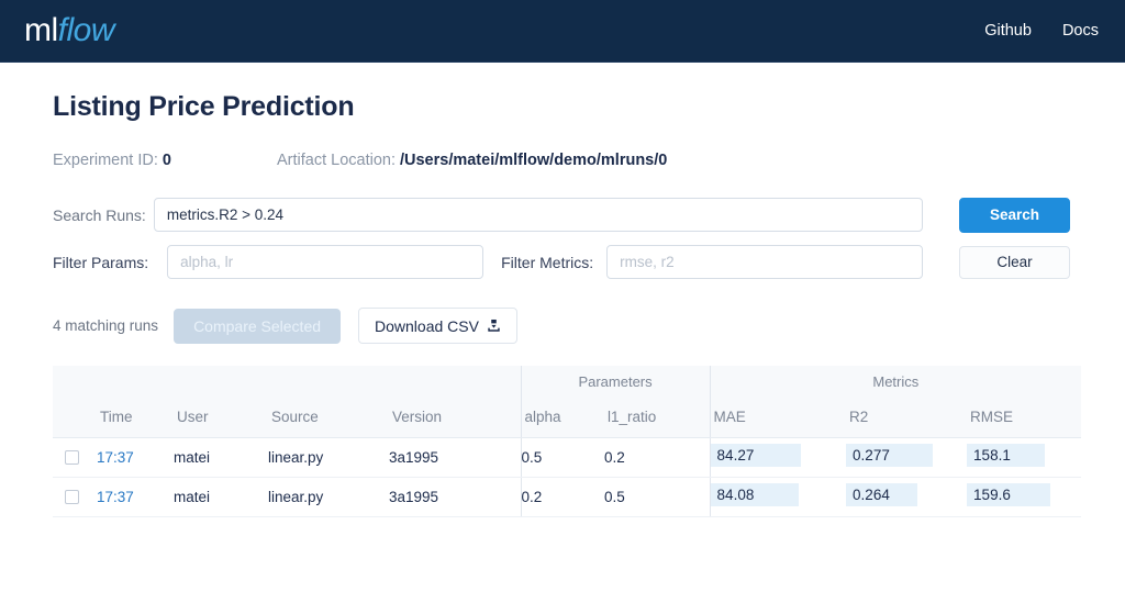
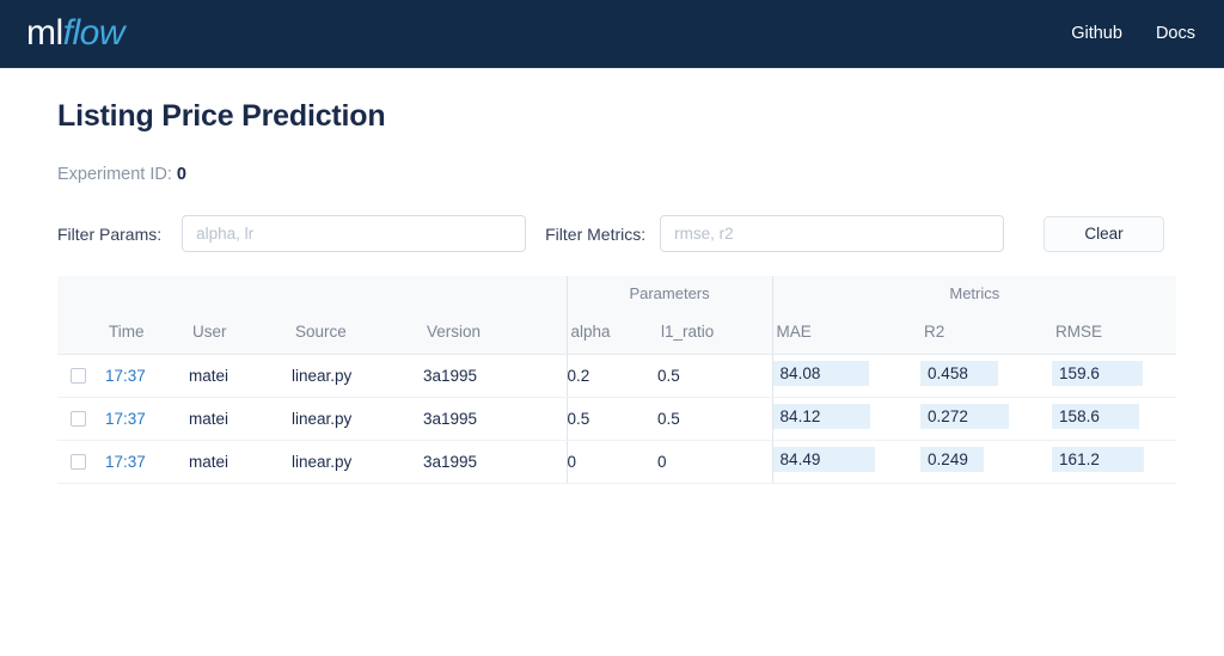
  ml
  flow
  Github
  Docs
  Listing Price Prediction
  Experiment ID:
  0
- Artifact Location:
- /Users/matei/mlflow/demo/mlruns/0
- Search Runs:
- metrics.R2 > 0.24
- Search
  Filter Params:
  alpha, lr
  Filter Metrics:
  rmse, r2
  Clear
- 4 matching runs
- Compare Selected
- Download CSV
  	Parameters	Metrics
  	Time	User	Source	Version	alpha	l1_ratio	MAE	R2	RMSE
- 	17:37	matei	linear.py	3a1995	0.5	0.2	84.27	0.277	158.1
- 	17:37	matei	linear.py	3a1995	0.2	0.5	84.08	0.264	159.6
+ 	17:37	matei	linear.py	3a1995	0.2	0.5	84.08	0.458	159.6
+ 	17:37	matei	linear.py	3a1995	0.5	0.5	84.12	0.272	158.6
+ 	17:37	matei	linear.py	3a1995	0	0	84.49	0.249	161.2
